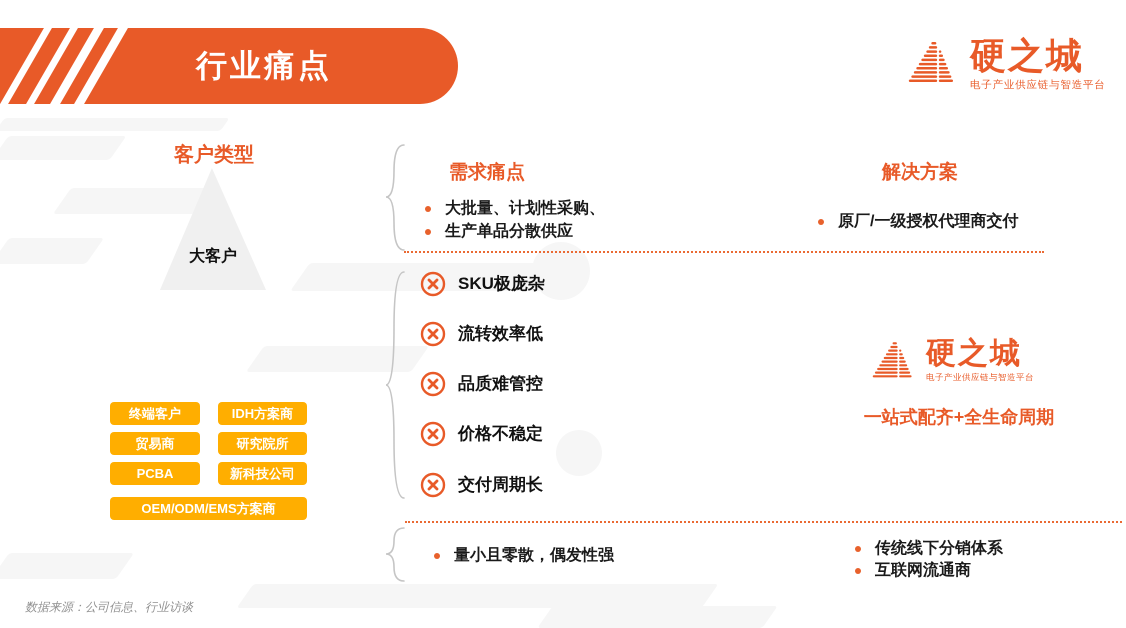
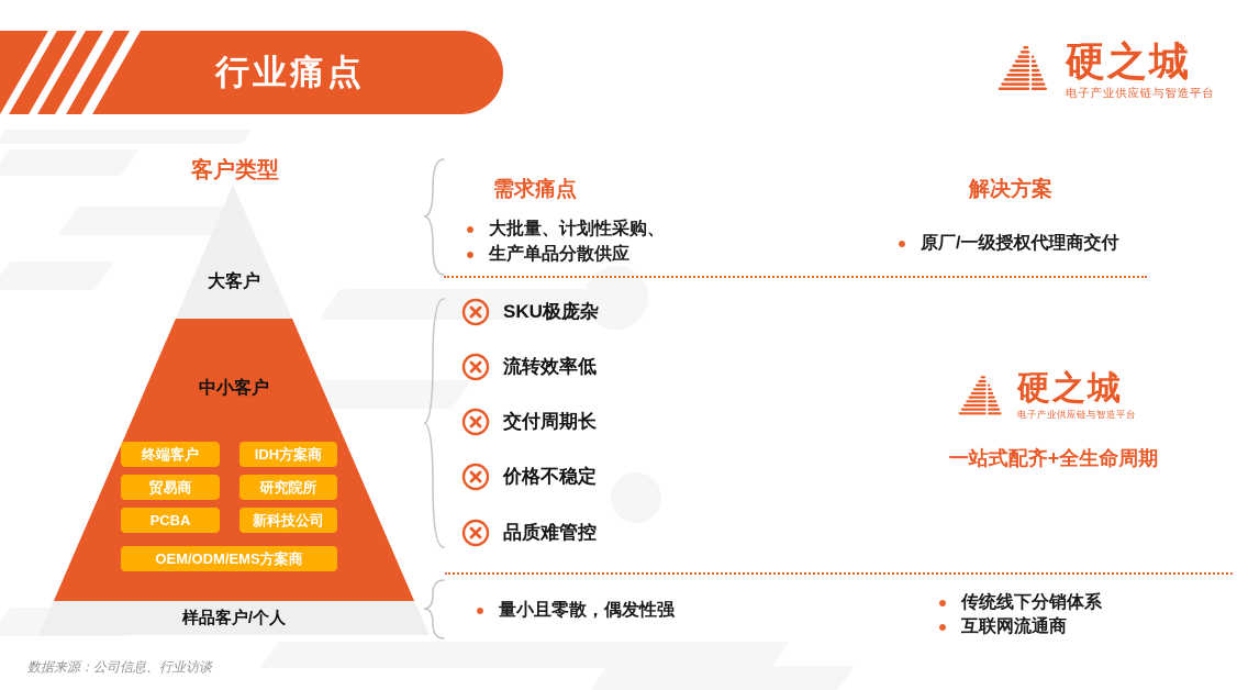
  行业痛点
  硬之城
  电子产业供应链与智造平台
  客户类型
  大客户
+ 中小客户
+ 样品客户/个人
  终端客户
  IDH方案商
  贸易商
  研究院所
  PCBA
  新科技公司
  OEM/ODM/EMS方案商
  需求痛点
  解决方案
  大批量、计划性采购、
  生产单品分散供应
  原厂/一级授权代理商交付
  SKU极庞杂
  流转效率低
- 品质难管控
+ 交付周期长
  价格不稳定
- 交付周期长
+ 品质难管控
  硬之城
  电子产业供应链与智造平台
  一站式配齐+全生命周期
  量小且零散，偶发性强
  传统线下分销体系
  互联网流通商
  数据来源：公司信息、行业访谈
